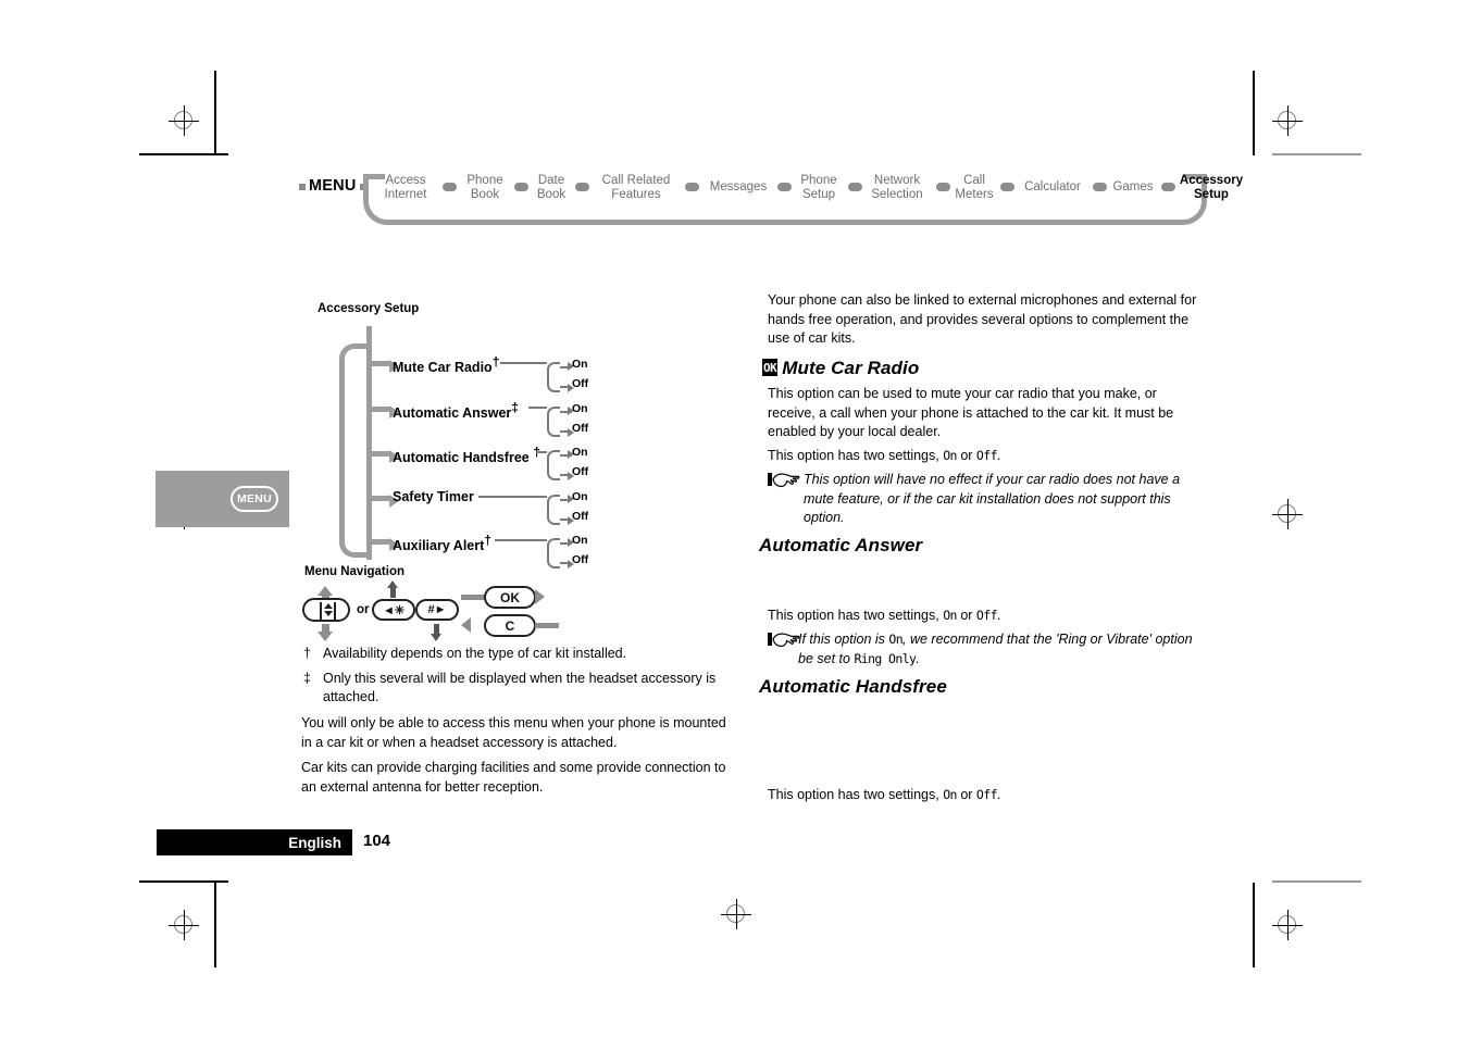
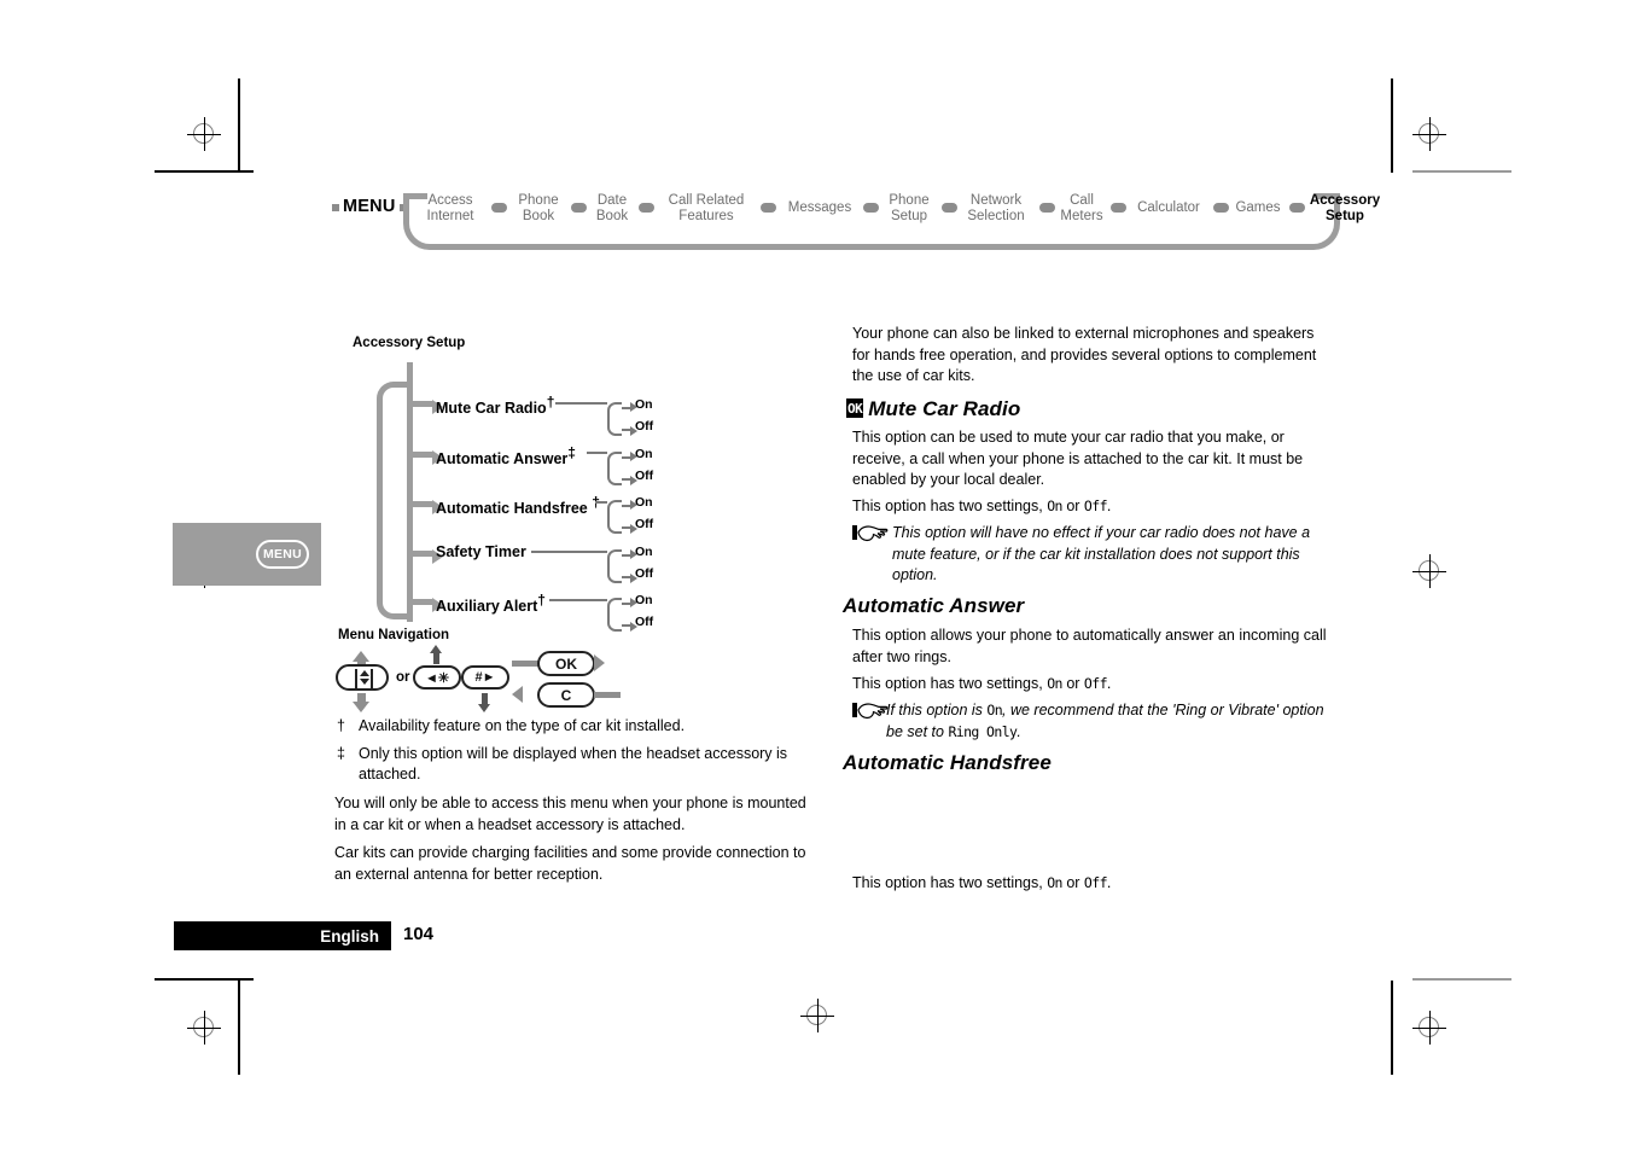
  MENU
  Access
  Internet
  Phone
  Book
  Date
  Book
  Call Related
  Features
  Messages
  Phone
  Setup
  Network
  Selection
  Call
  Meters
  Calculator
  Games
  Accessory
  Setup
  MENU
  Accessory Setup
  Mute Car Radio†
  Automatic Answer‡
  Automatic Handsfree
  Safety Timer
  Auxiliary Alert†
  On
  Off
  On
  Off
  On
  Off
  On
  Off
  On
  Off
  Menu Navigation
  or
  ◄✳
  #►
  OK
  C
  †
- Availability depends on the type of car kit installed.
+ Availability feature on the type of car kit installed.
  ‡
- Only this several will be displayed when the headset accessory is attached.
+ Only this option will be displayed when the headset accessory is attached.
  You will only be able to access this menu when your phone is mounted in a car kit or when a headset accessory is attached.
  Car kits can provide charging facilities and some provide connection to an external antenna for better reception.
- Your phone can also be linked to external microphones and external for hands free operation, and provides several options to complement the use of car kits.
+ Your phone can also be linked to external microphones and speakers for hands free operation, and provides several options to complement the use of car kits.
  OK Mute Car Radio
  This option can be used to mute your car radio that you make, or receive, a call when your phone is attached to the car kit. It must be enabled by your local dealer.
  This option has two settings, On or Off.
  This option will have no effect if your car radio does not have a mute feature, or if the car kit installation does not support this option.
  Automatic Answer
+ This option allows your phone to automatically answer an incoming call after two rings.
  This option has two settings, On or Off.
  If this option is On, we recommend that the 'Ring or Vibrate' option be set to Ring Only.
  Automatic Handsfree
  This option has two settings, On or Off.
  English
  104
